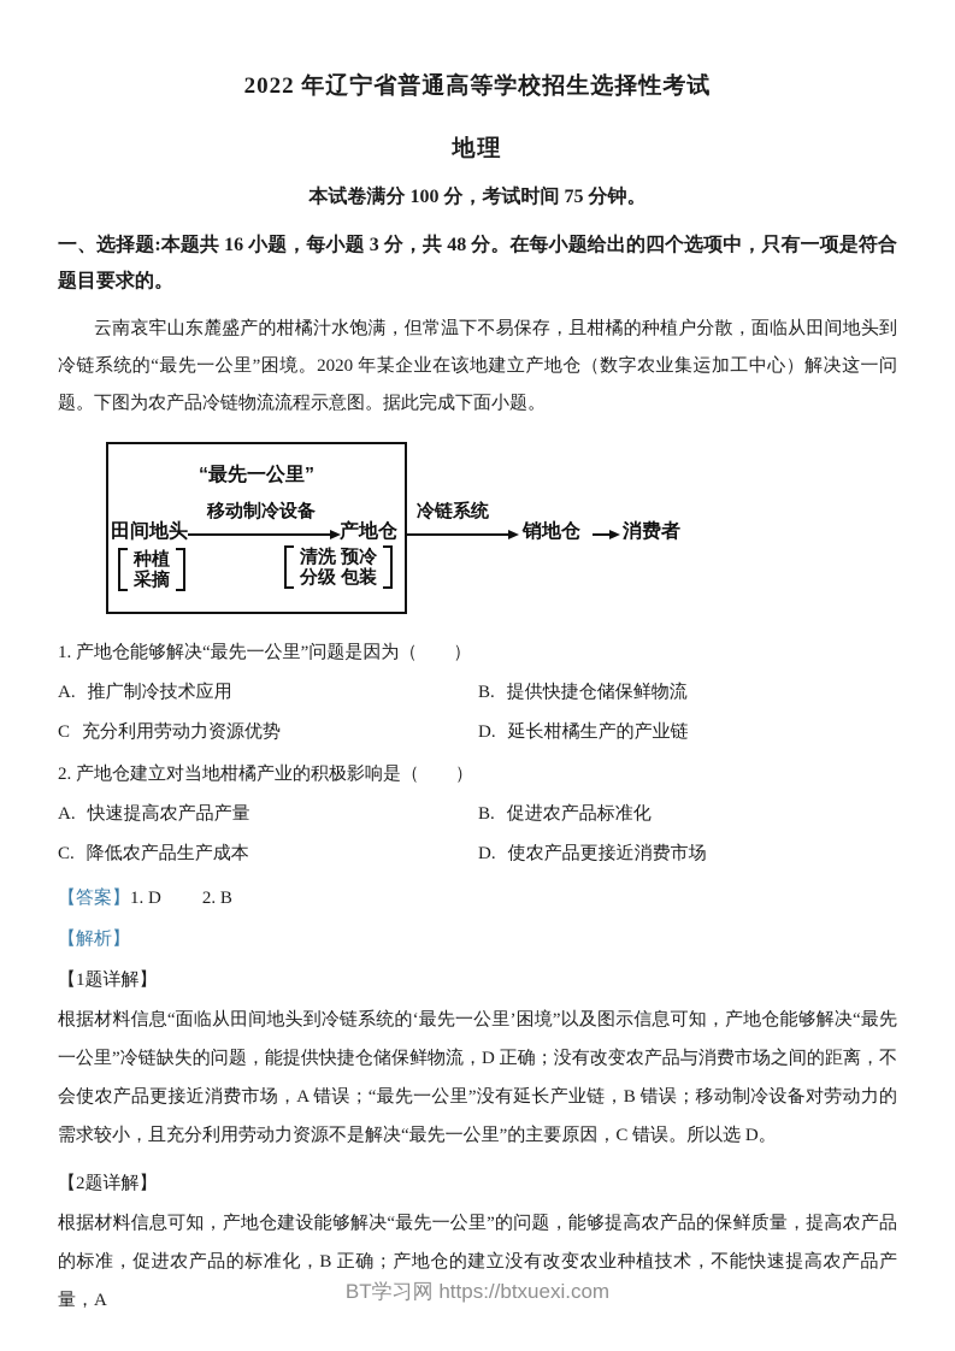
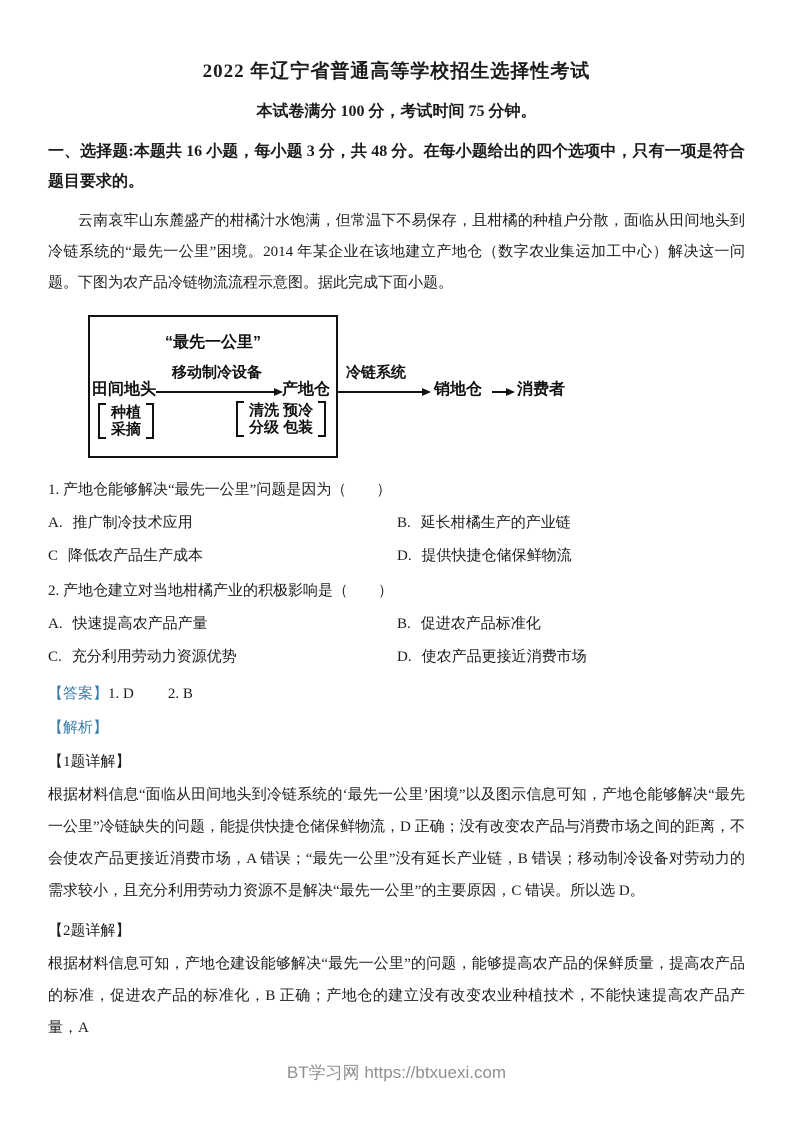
  2022 年辽宁省普通高等学校招生选择性考试
- 地理
  本试卷满分 100 分，考试时间 75 分钟。
  一、选择题:本题共 16 小题，每小题 3 分，共 48 分。在每小题给出的四个选项中，只有一项是符合题目要求的。
- 云南哀牢山东麓盛产的柑橘汁水饱满，但常温下不易保存，且柑橘的种植户分散，面临从田间地头到冷链系统的“最先一公里”困境。2020 年某企业在该地建立产地仓（数字农业集运加工中心）解决这一问题。下图为农产品冷链物流流程示意图。据此完成下面小题。
+ 云南哀牢山东麓盛产的柑橘汁水饱满，但常温下不易保存，且柑橘的种植户分散，面临从田间地头到冷链系统的“最先一公里”困境。2014 年某企业在该地建立产地仓（数字农业集运加工中心）解决这一问题。下图为农产品冷链物流流程示意图。据此完成下面小题。
  “最先一公里”
  田间地头
  移动制冷设备
  产地仓
  种植
  采摘
  清洗 预冷
  分级 包装
  冷链系统
  销地仓
  消费者
  1. 产地仓能够解决“最先一公里”问题是因为（ ）
  A. 推广制冷技术应用
- B. 提供快捷仓储保鲜物流
+ B. 延长柑橘生产的产业链
- C 充分利用劳动力资源优势
+ C 降低农产品生产成本
- D. 延长柑橘生产的产业链
+ D. 提供快捷仓储保鲜物流
  2. 产地仓建立对当地柑橘产业的积极影响是（ ）
  A. 快速提高农产品产量
  B. 促进农产品标准化
- C. 降低农产品生产成本
+ C. 充分利用劳动力资源优势
  D. 使农产品更接近消费市场
  【答案】1. D 2. B
  【解析】
  【1题详解】
  根据材料信息“面临从田间地头到冷链系统的‘最先一公里’困境”以及图示信息可知，产地仓能够解决“最先一公里”冷链缺失的问题，能提供快捷仓储保鲜物流，D 正确；没有改变农产品与消费市场之间的距离，不会使农产品更接近消费市场，A 错误；“最先一公里”没有延长产业链，B 错误；移动制冷设备对劳动力的需求较小，且充分利用劳动力资源不是解决“最先一公里”的主要原因，C 错误。所以选 D。
  【2题详解】
  根据材料信息可知，产地仓建设能够解决“最先一公里”的问题，能够提高农产品的保鲜质量，提高农产品的标准，促进农产品的标准化，B 正确；产地仓的建立没有改变农业种植技术，不能快速提高农产品产量，A
  BT学习网 https://btxuexi.com
